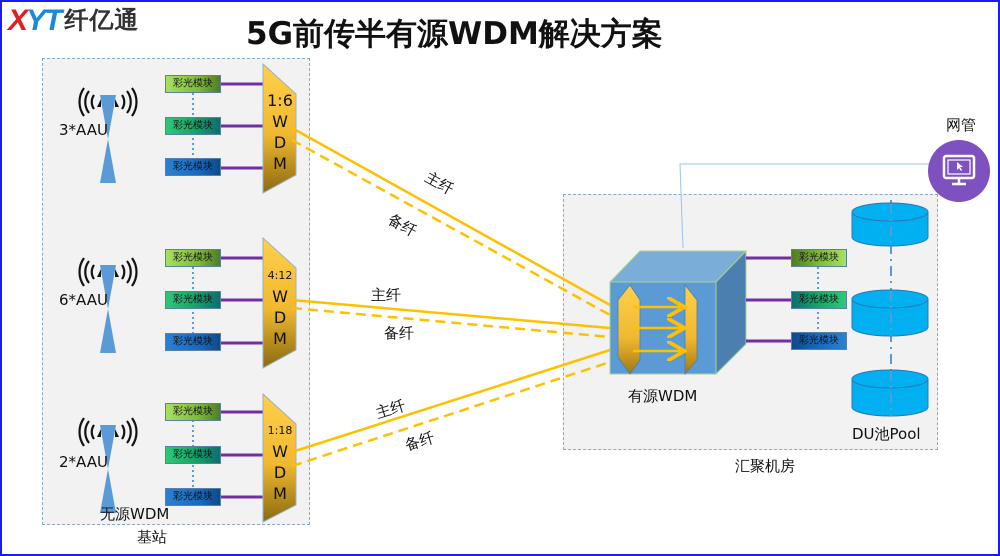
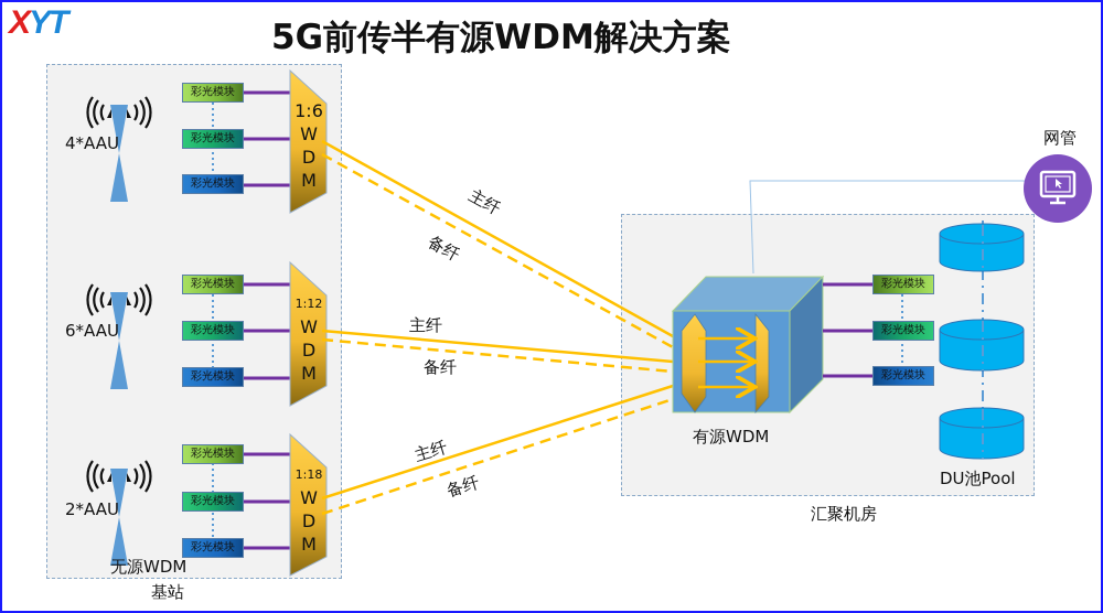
  XYT
- 纤亿通
  5G前传半有源WDM解决方案
  网管
- 3*AAU
+ 4*AAU
  6*AAU
  2*AAU
  彩光模块
  彩光模块
  彩光模块
  彩光模块
  彩光模块
  彩光模块
  彩光模块
  彩光模块
  彩光模块
  1:6
  W
  D
  M
- 4:12
+ 1:12
  W
  D
  M
  1:18
  W
  D
  M
  无源WDM
  基站
  主纤
  备纤
  彩光模块
  彩光模块
  彩光模块
  有源WDM
  DU池Pool
  汇聚机房
